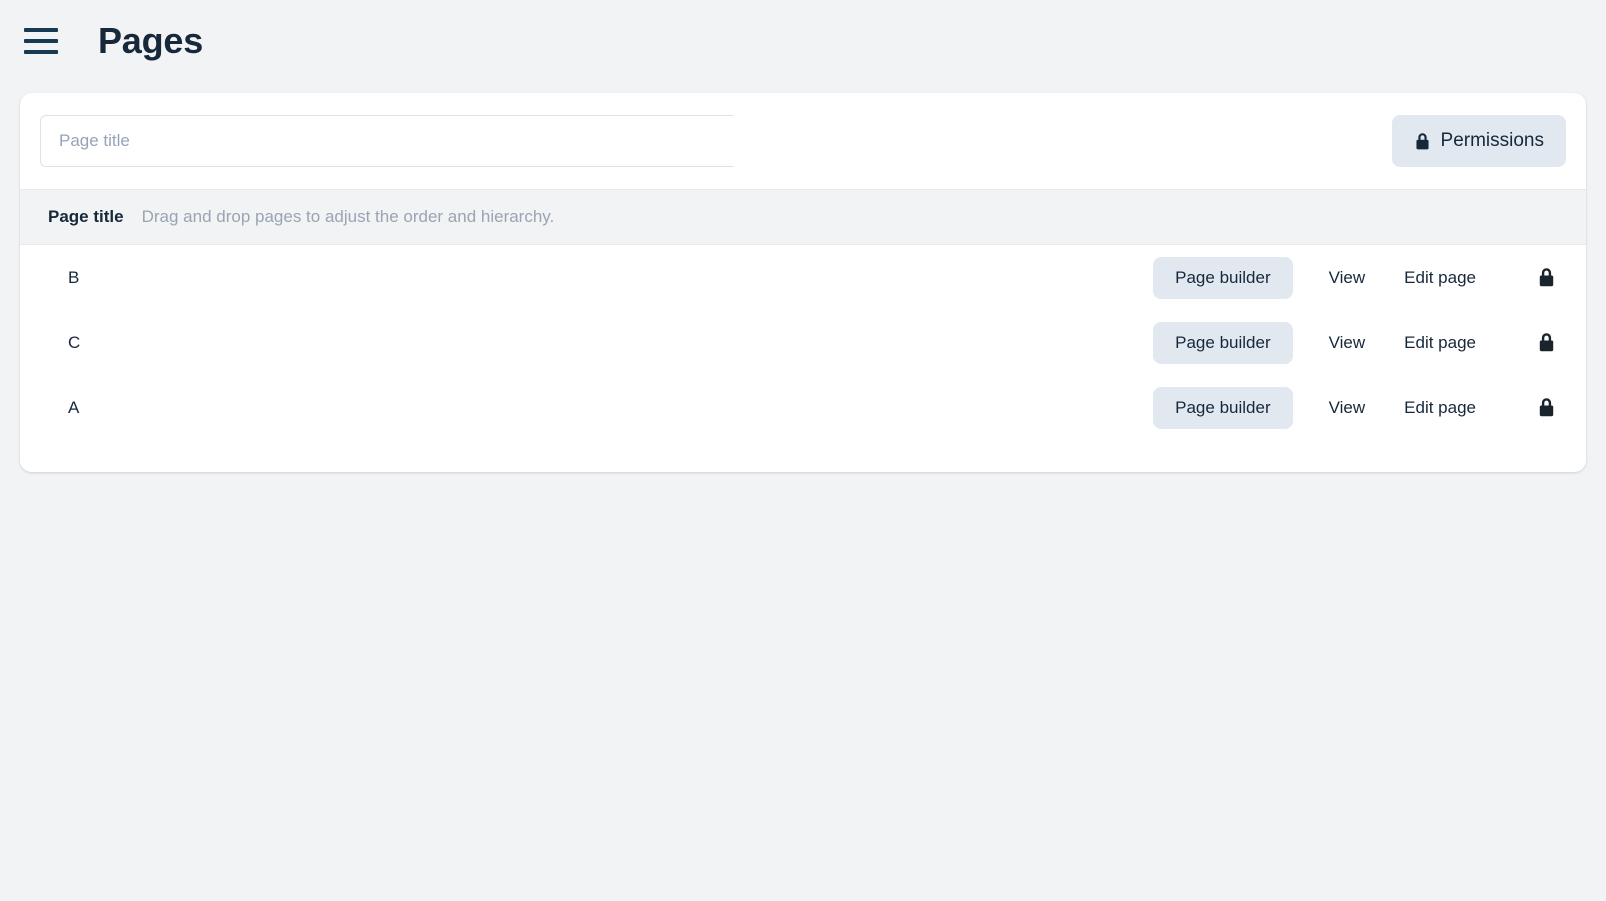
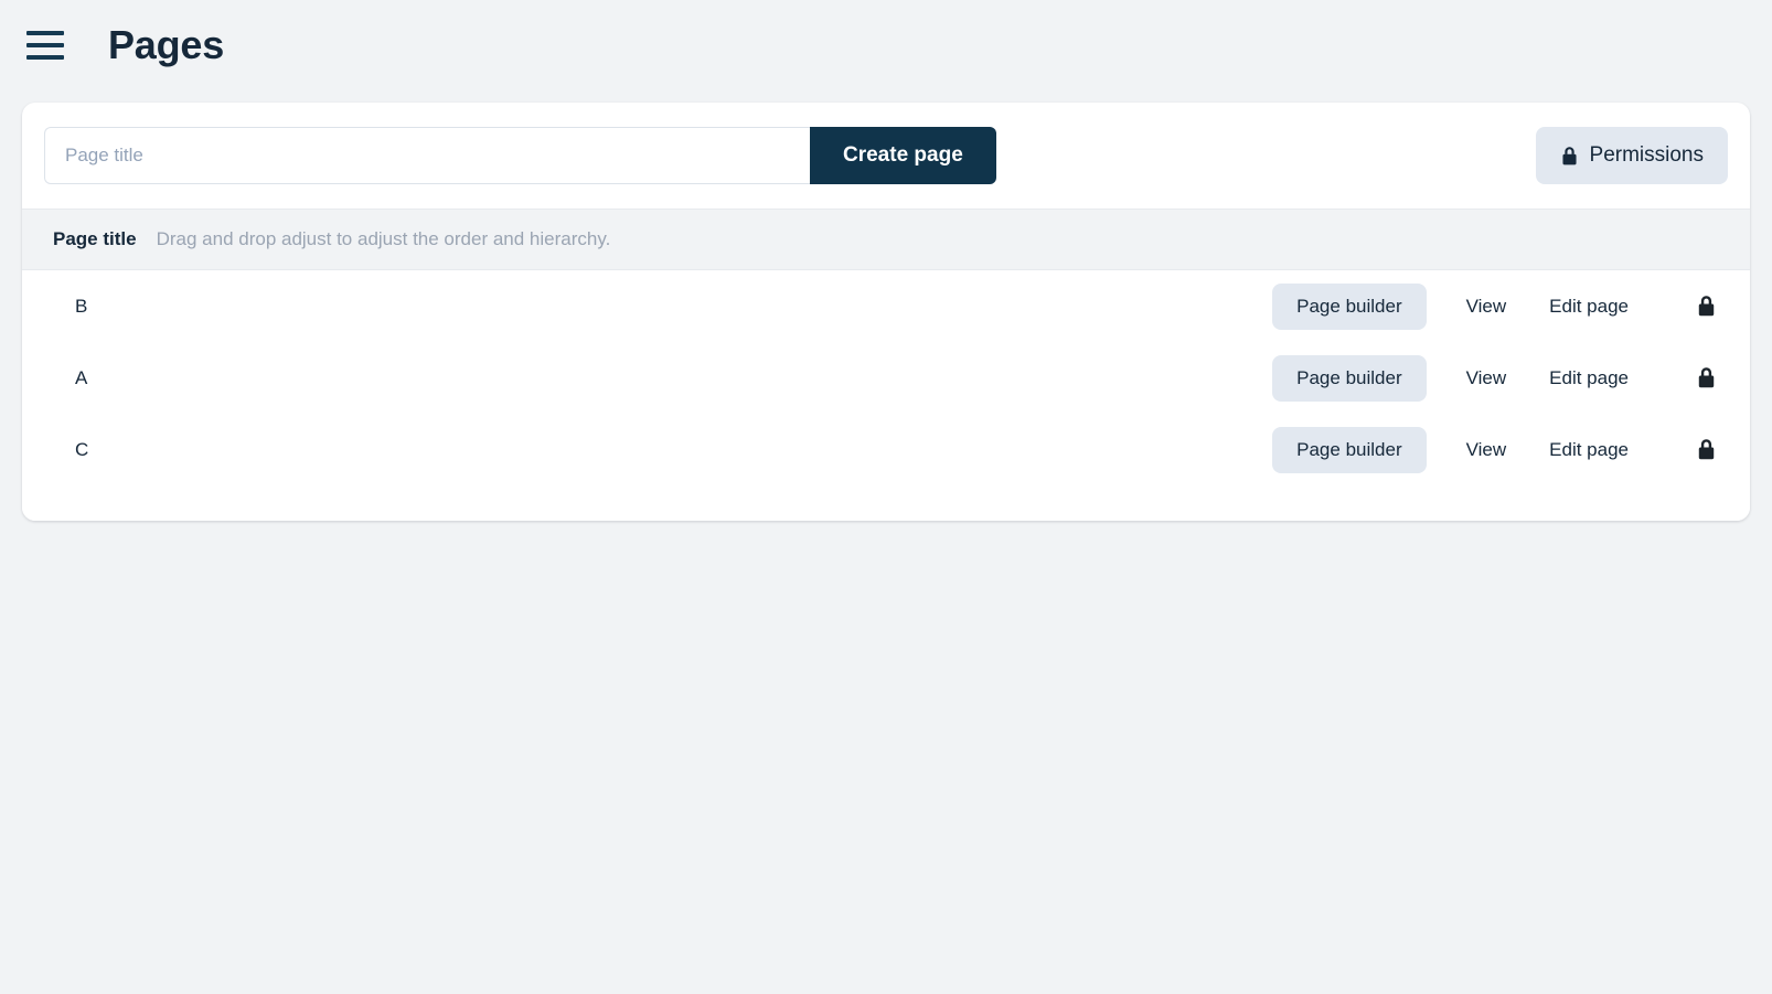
  Pages
  Page title
+ Create page
  Permissions
  Page title
- Drag and drop pages to adjust the order and hierarchy.
+ Drag and drop adjust to adjust the order and hierarchy.
  B
  Page builder
  View
  Edit page
- C
+ A
  Page builder
  View
  Edit page
- A
+ C
  Page builder
  View
  Edit page
